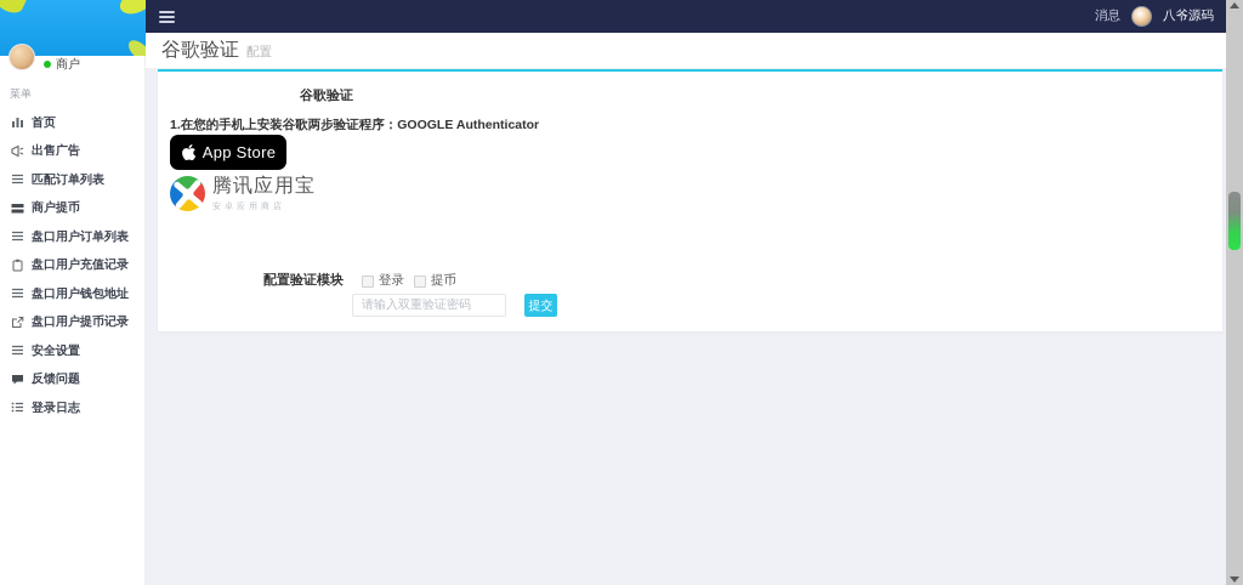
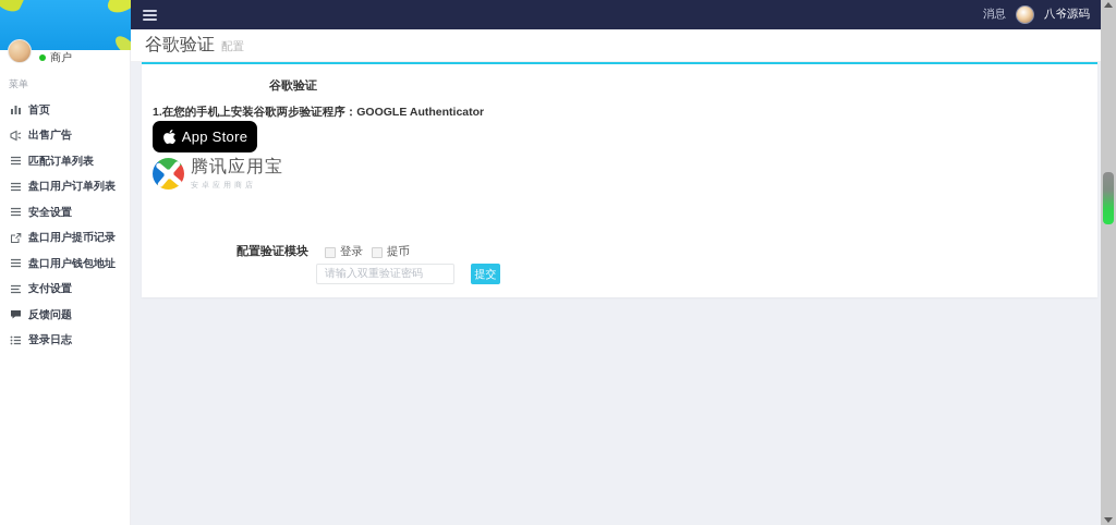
  商户
  菜单
  首页
  出售广告
  匹配订单列表
- 商户提币
  盘口用户订单列表
- 盘口用户充值记录
- 盘口用户钱包地址
+ 安全设置
  盘口用户提币记录
- 安全设置
+ 盘口用户钱包地址
+ 支付设置
  反馈问题
  登录日志
  消息
  八爷源码
  谷歌验证
  配置
  谷歌验证
  1.在您的手机上安装谷歌两步验证程序：GOOGLE Authenticator
  App Store
  腾讯应用宝
  配置验证模块
  登录
  提币
  请输入双重验证密码
  提交
